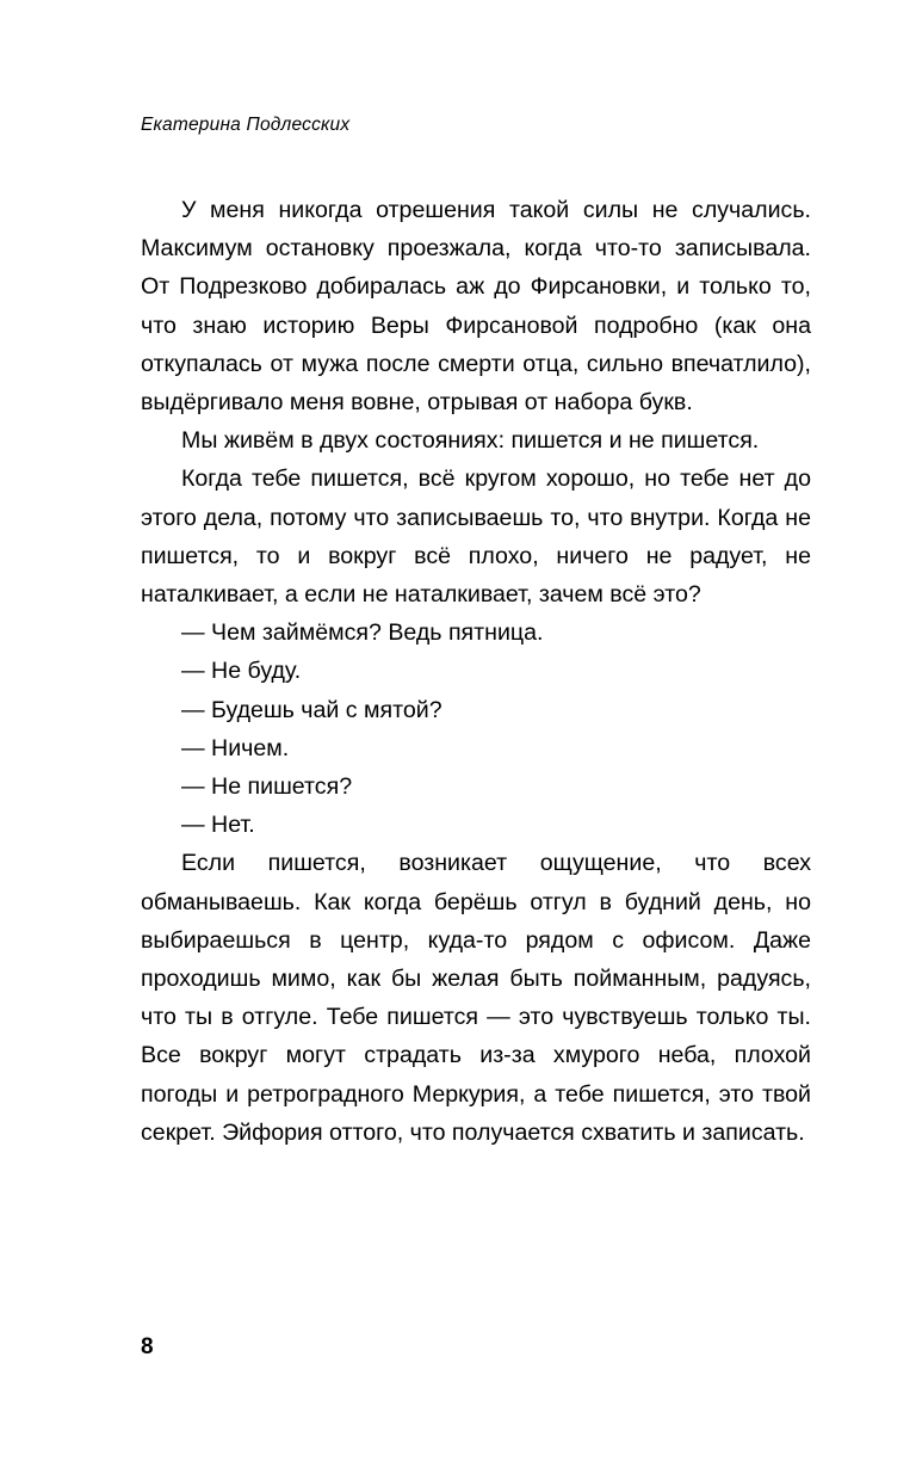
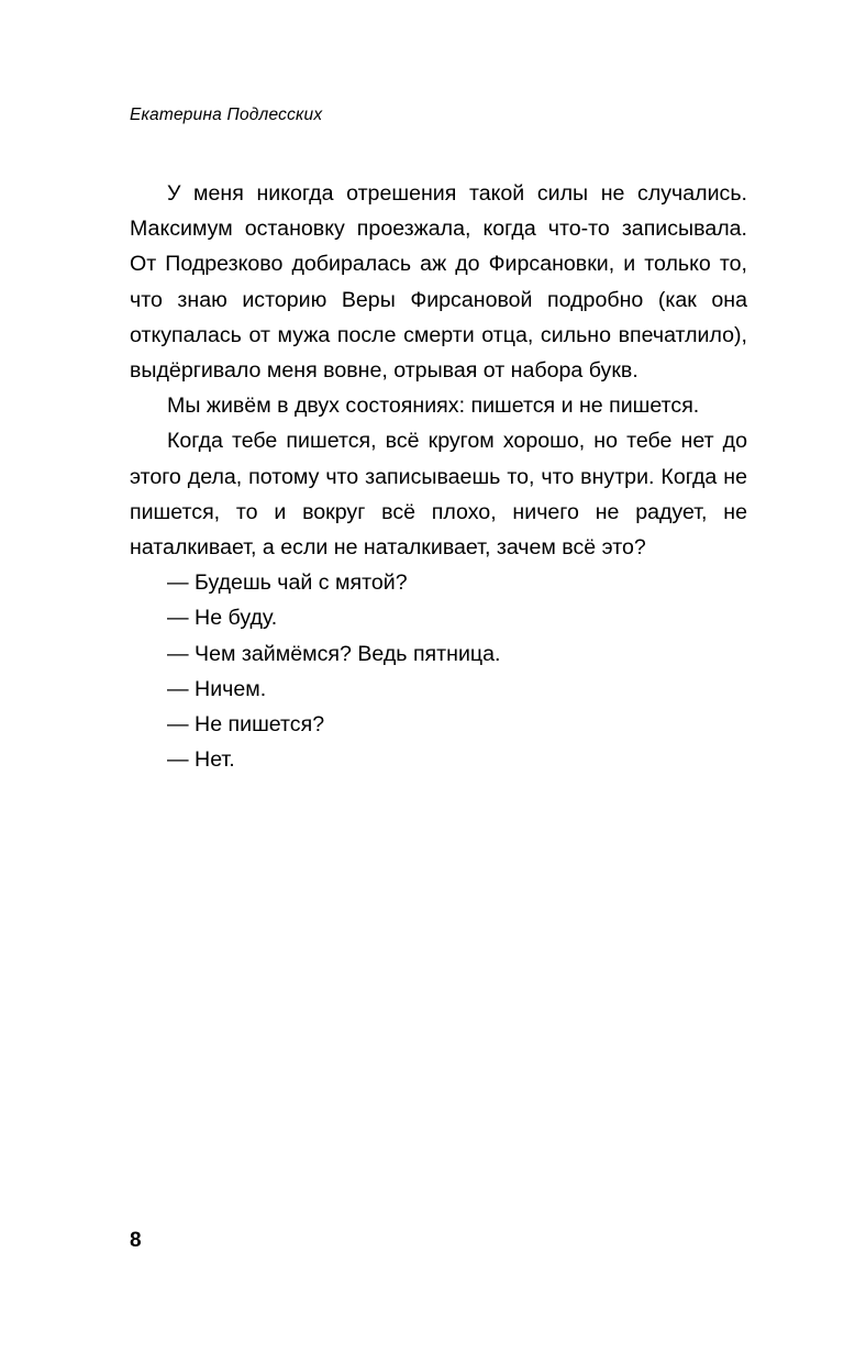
  Екатерина Подлесских
  У меня никогда отрешения такой силы не случались. Максимум остановку проезжала, когда что-то записывала. От Подрезково добиралась аж до Фирсановки, и только то, что знаю историю Веры Фирсановой подробно (как она откупалась от мужа после смерти отца, сильно впечатлило), выдёргивало меня вовне, отрывая от набора букв.
  Мы живём в двух состояниях: пишется и не пишется.
  Когда тебе пишется, всё кругом хорошо, но тебе нет до этого дела, потому что записываешь то, что внутри. Когда не пишется, то и вокруг всё плохо, ничего не радует, не наталкивает, а если не наталкивает, зачем всё это?
- — Чем займёмся? Ведь пятница.
+ — Будешь чай с мятой?
  — Не буду.
- — Будешь чай с мятой?
+ — Чем займёмся? Ведь пятница.
  — Ничем.
  — Не пишется?
  — Нет.
- Если пишется, возникает ощущение, что всех обманываешь. Как когда берёшь отгул в будний день, но выбираешься в центр, куда-то рядом с офисом. Даже проходишь мимо, как бы желая быть пойманным, радуясь, что ты в отгуле. Тебе пишется — это чувствуешь только ты. Все вокруг могут страдать из-за хмурого неба, плохой погоды и ретроградного Меркурия, а тебе пишется, это твой секрет. Эйфория оттого, что получается схватить и записать.
  8
